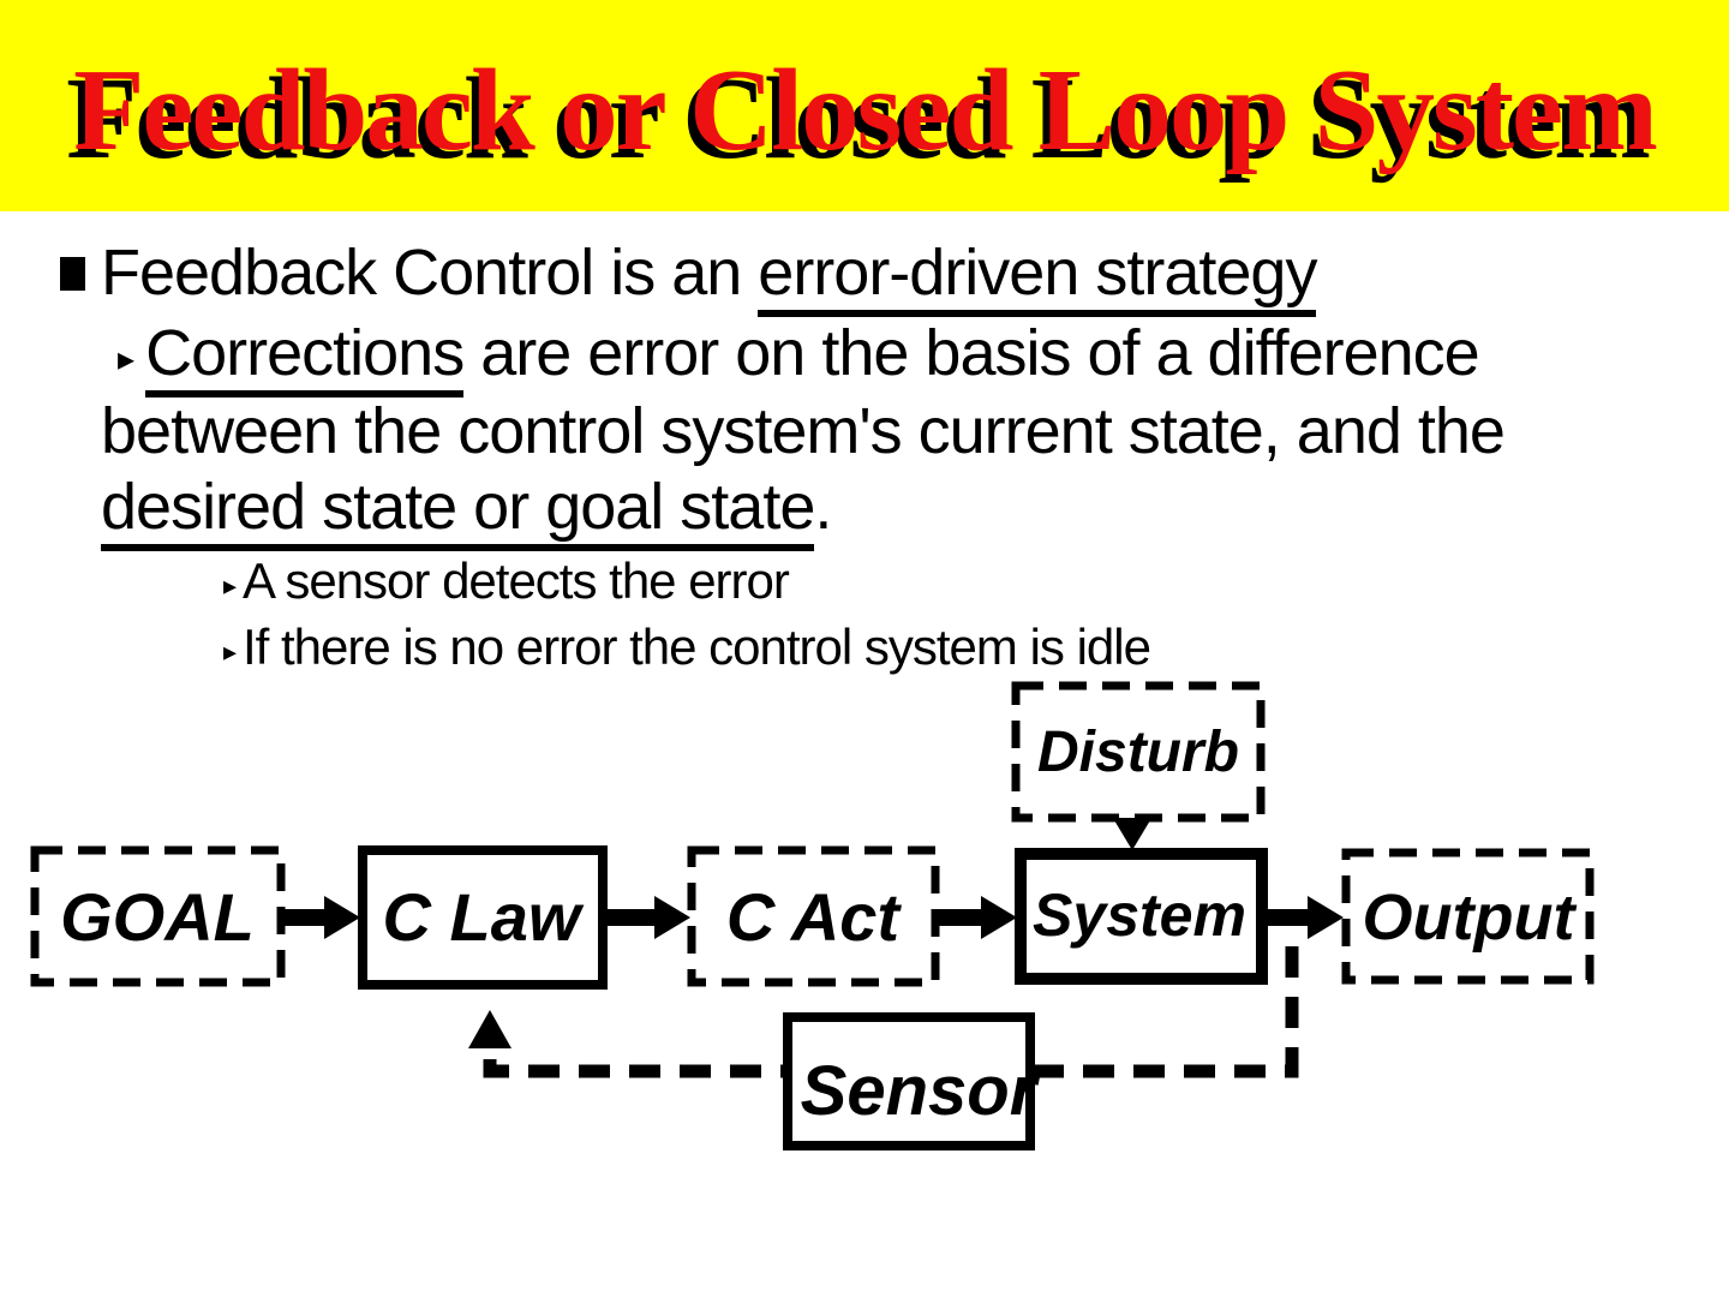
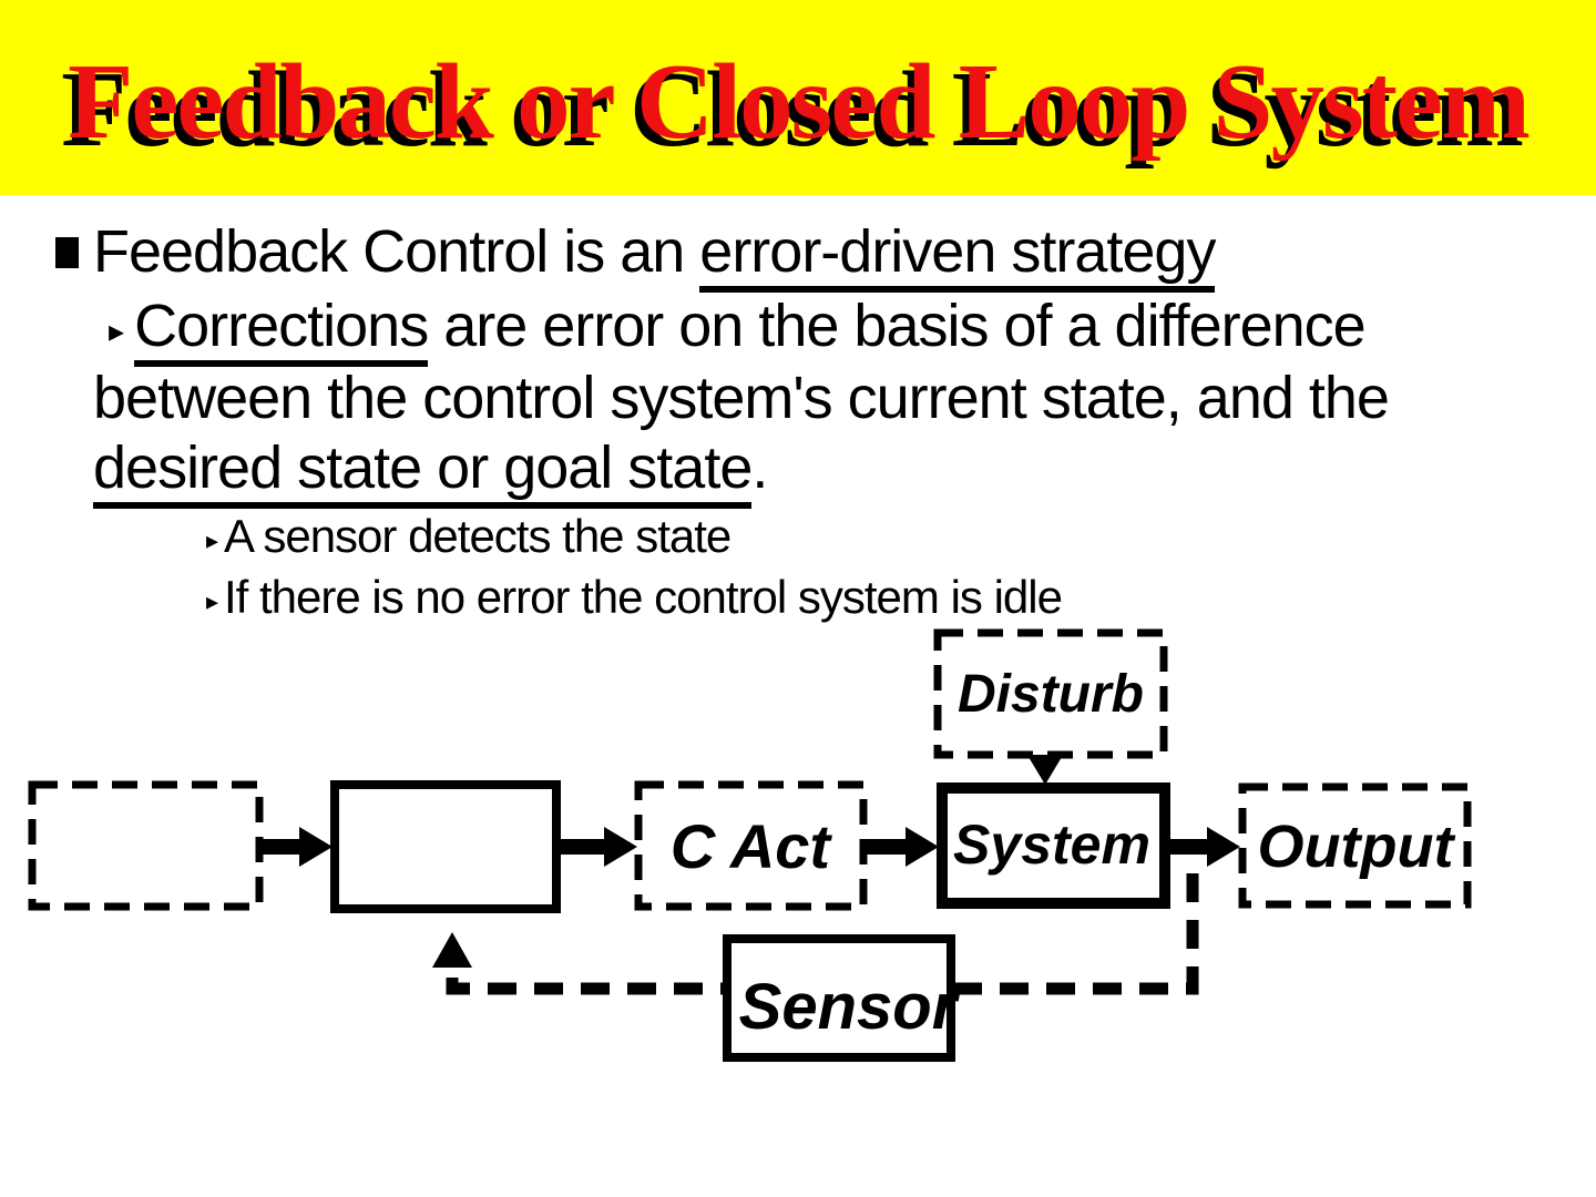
  Feedback or Closed Loop System
  Feedback Control is an error-driven strategy
  ▸ Corrections are error on the basis of a difference
  between the control system's current state, and the
  desired state or goal state.
- ▸ A sensor detects the error
+ ▸ A sensor detects the state
  ▸ If there is no error the control system is idle
- GOAL
- C Law
  C Act
  System
  Output
  Disturb
  Sensor
